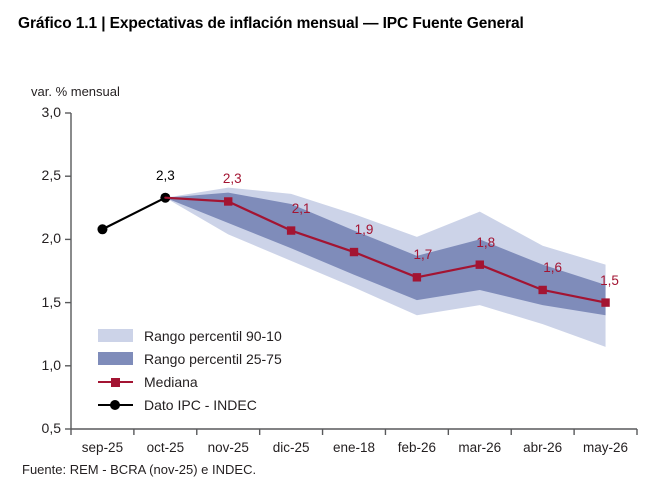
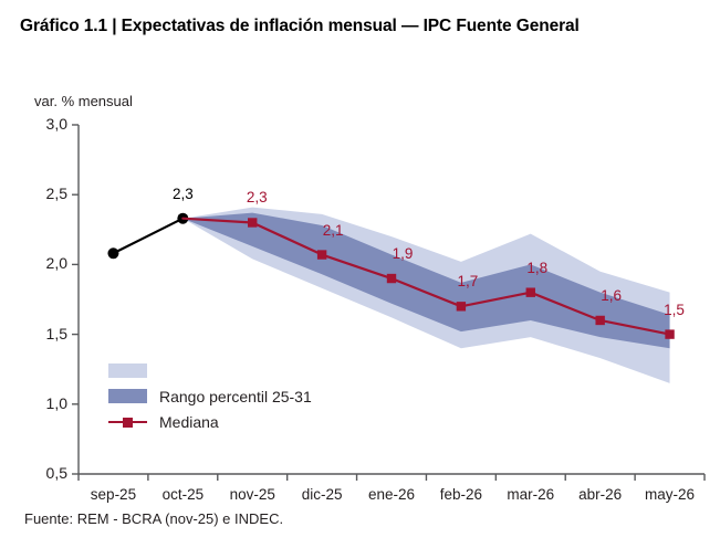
  Gráfico 1.1 | Expectativas de inflación mensual — IPC Fuente General
  var. % mensual
  0,5
  1,0
  1,5
  2,0
  2,5
  3,0
  sep-25
  oct-25
  nov-25
  dic-25
- ene-18
+ ene-26
  feb-26
  mar-26
  abr-26
  may-26
  2,3
  2,3
  2,1
  1,9
  1,7
  1,8
  1,6
  1,5
- Rango percentil 90-10
- Rango percentil 25-75
+ Rango percentil 25-31
  Mediana
- Dato IPC - INDEC
  Fuente: REM - BCRA (nov-25) e INDEC.
